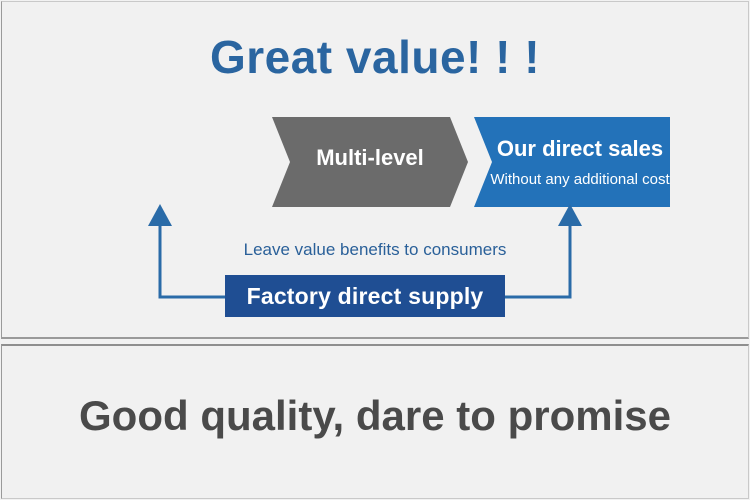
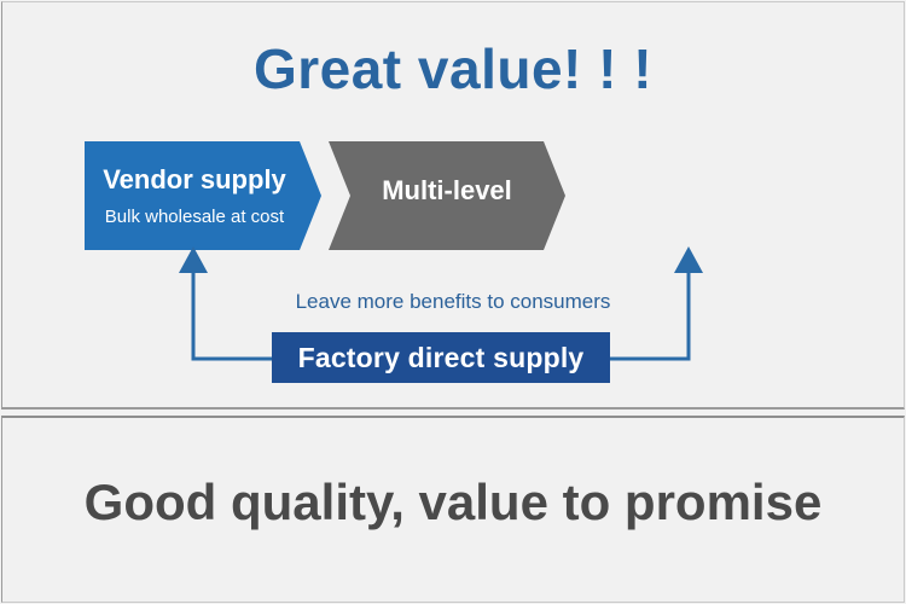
  Great value! ! !
+ Vendor supply
+ Bulk wholesale at cost
  Multi-level
- Our direct sales
- Without any additional cost
- Leave value benefits to consumers
+ Leave more benefits to consumers
  Factory direct supply
- Good quality, dare to promise
+ Good quality, value to promise
